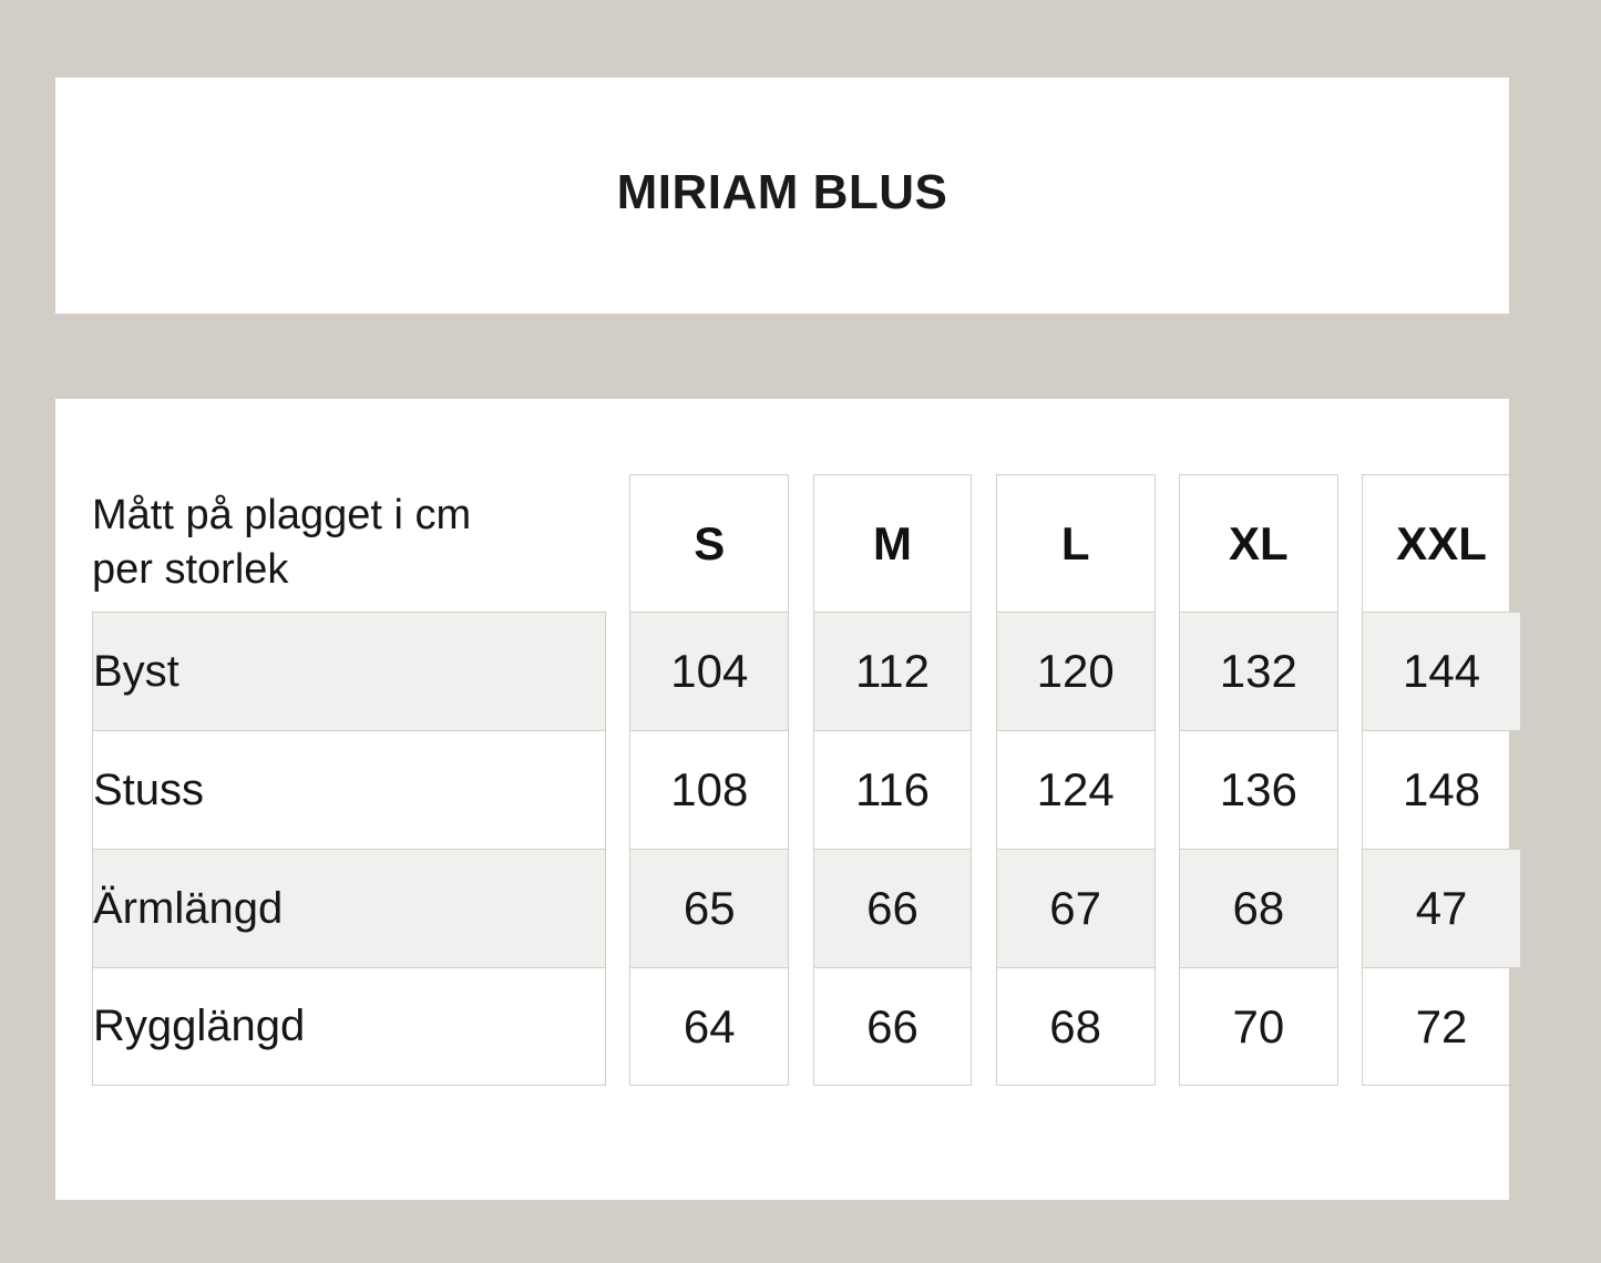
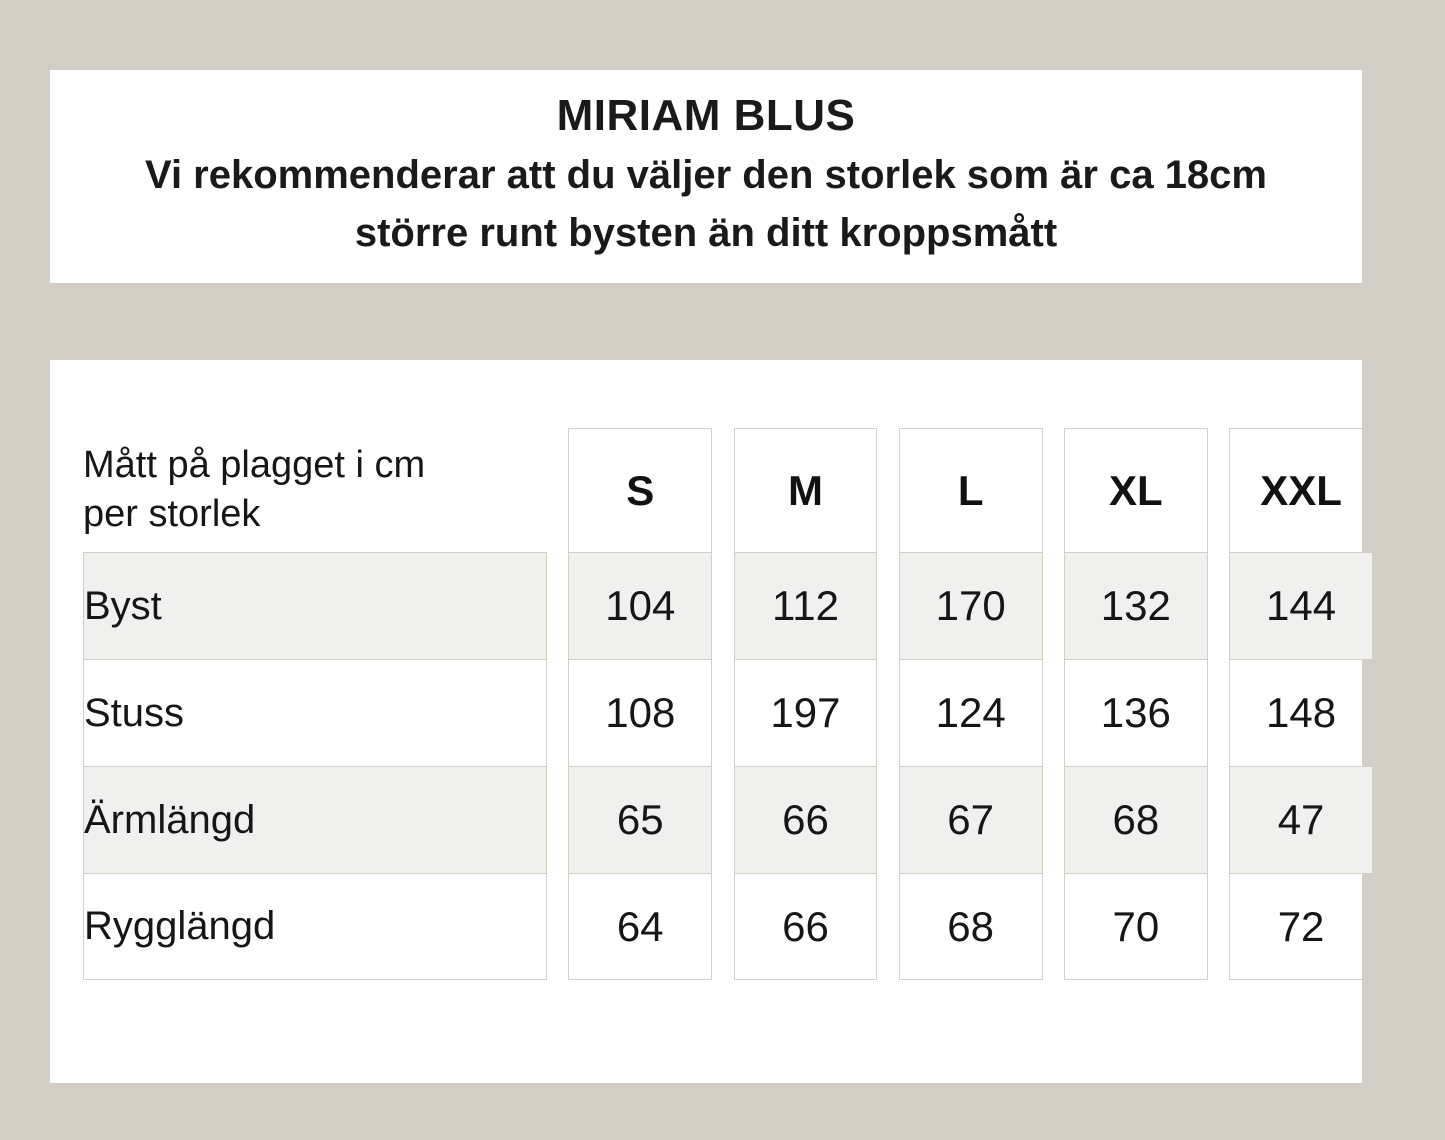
  MIRIAM BLUS
+ Vi rekommenderar att du väljer den storlek som är ca 18cm
+ större runt bysten än ditt kroppsmått
  Mått på plagget i cm per storlek		S		M		L		XL		XXL
- Byst		104		112		120		132		144
+ Byst		104		112		170		132		144
- Stuss		108		116		124		136		148
+ Stuss		108		197		124		136		148
  Ärmlängd		65		66		67		68		47
  Rygglängd		64		66		68		70		72
